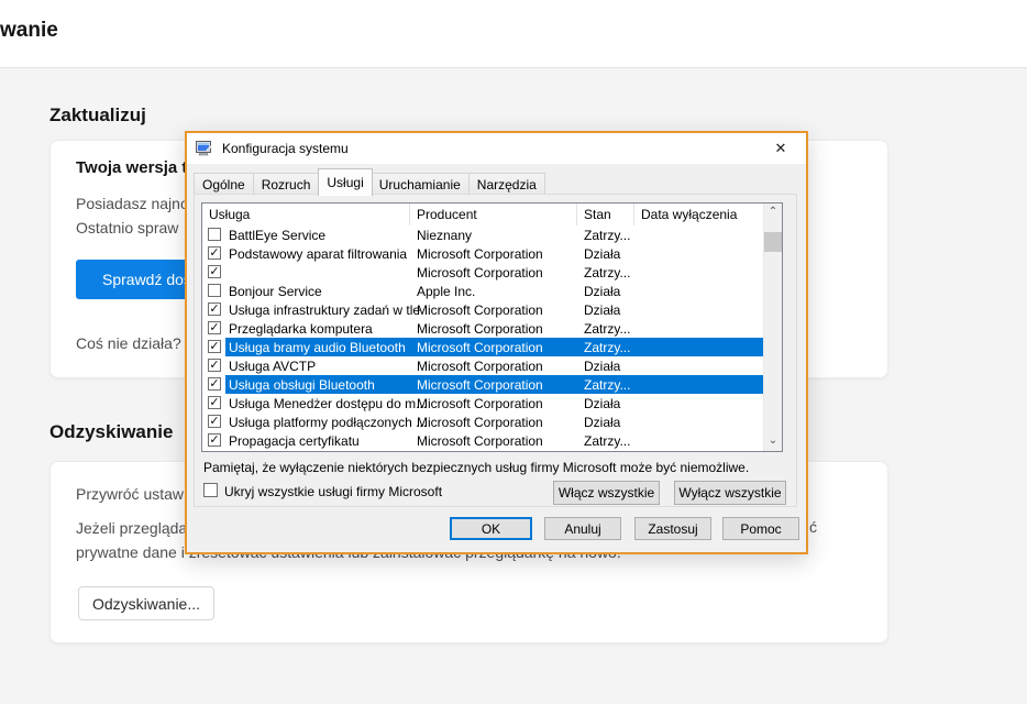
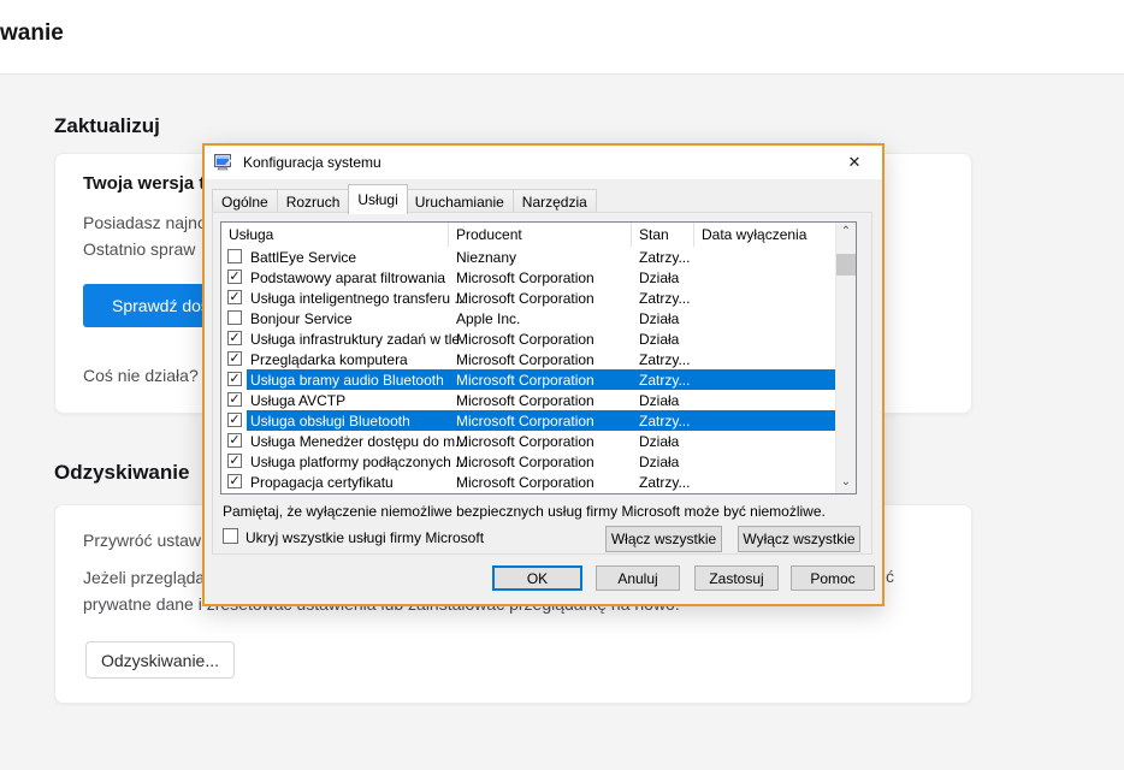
  wanie
  Zaktualizuj
  Twoja wersja
  Posiadasz najn
  Ostatnio spraw
  Sprawdź do
  Coś nie działa?
  Odzyskiwanie
  Przywróć ustaw
  Jeżeli przegląda
  Odzyskiwanie...
  ć
  Konfiguracja systemu
  ✕
  Ogólne
  Rozruch
  Usługi
  Uruchamianie
  Narzędzia
  Usługa
  Producent
  Stan
  Data wyłączenia
  BattlEye Service
  Nieznany
  Zatrzy...
  ✓
  Podstawowy aparat filtrowania
  Microsoft Corporation
  Działa
  ✓
+ Usługa inteligentnego transferu ...
  Microsoft Corporation
  Zatrzy...
  Bonjour Service
  Apple Inc.
  Działa
  ✓
  Usługa infrastruktury zadań w tle
  Microsoft Corporation
  Działa
  ✓
  Przeglądarka komputera
  Microsoft Corporation
  Zatrzy...
  ✓
  Usługa bramy audio Bluetooth
  Microsoft Corporation
  Zatrzy...
  ✓
  Usługa AVCTP
  Microsoft Corporation
  Działa
  ✓
  Usługa obsługi Bluetooth
  Microsoft Corporation
  Zatrzy...
  ✓
  Usługa Menedżer dostępu do m...
  Microsoft Corporation
  Działa
  ✓
  Usługa platformy podłączonych ...
  Microsoft Corporation
  Działa
  ✓
  Propagacja certyfikatu
  Microsoft Corporation
  Zatrzy...
  ⌃
  ⌄
- Pamiętaj, że wyłączenie niektórych bezpiecznych usług firmy Microsoft może być niemożliwe.
+ Pamiętaj, że wyłączenie niemożliwe bezpiecznych usług firmy Microsoft może być niemożliwe.
  Ukryj wszystkie usługi firmy Microsoft
  Włącz wszystkie
  Wyłącz wszystkie
  OK
  Anuluj
  Zastosuj
  Pomoc
